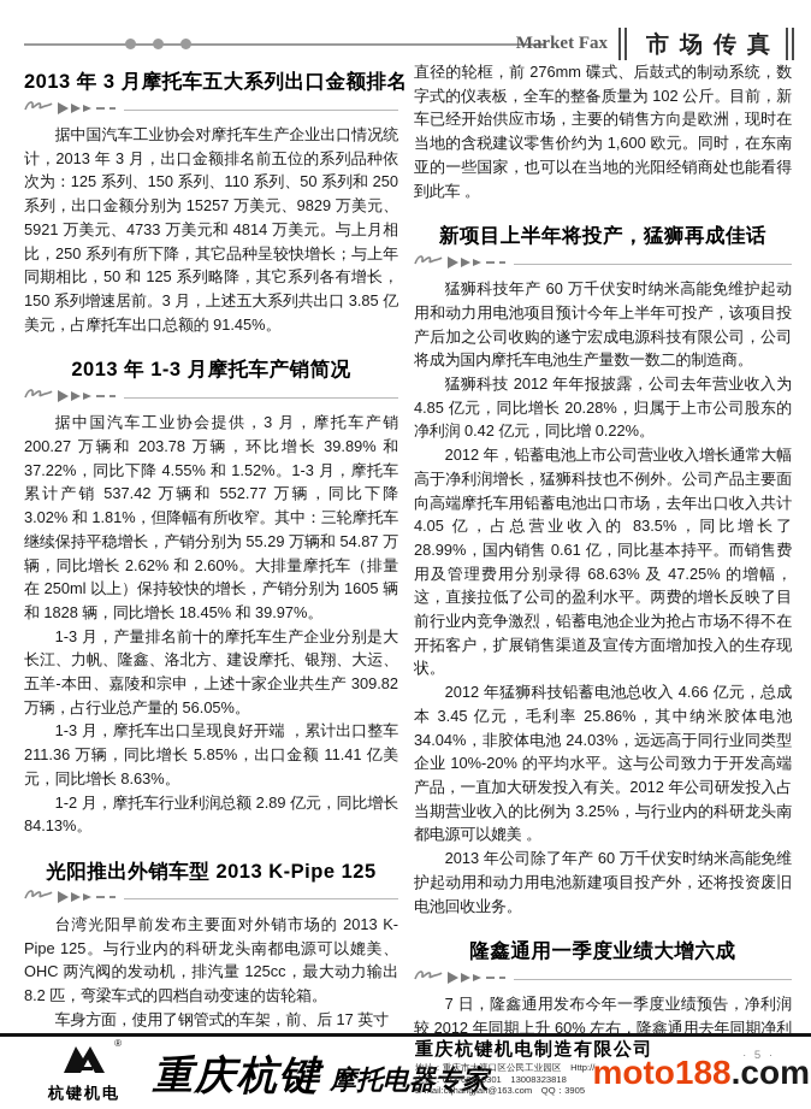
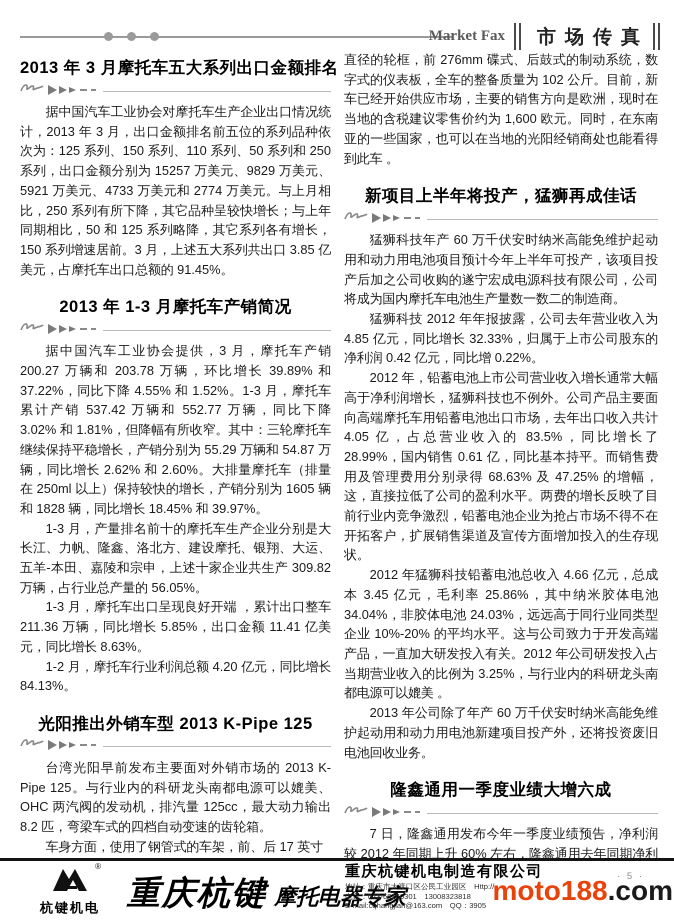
  Market Fax
  市场传真
  2013 年 3 月摩托车五大系列出口金额排名
- 据中国汽车工业协会对摩托车生产企业出口情况统计，2013 年 3 月，出口金额排名前五位的系列品种依次为：125 系列、150 系列、110 系列、50 系列和 250 系列，出口金额分别为 15257 万美元、9829 万美元、5921 万美元、4733 万美元和 4814 万美元。与上月相比，250 系列有所下降，其它品种呈较快增长；与上年同期相比，50 和 125 系列略降，其它系列各有增长，150 系列增速居前。3 月，上述五大系列共出口 3.85 亿美元，占摩托车出口总额的 91.45%。
+ 据中国汽车工业协会对摩托车生产企业出口情况统计，2013 年 3 月，出口金额排名前五位的系列品种依次为：125 系列、150 系列、110 系列、50 系列和 250 系列，出口金额分别为 15257 万美元、9829 万美元、5921 万美元、4733 万美元和 2774 万美元。与上月相比，250 系列有所下降，其它品种呈较快增长；与上年同期相比，50 和 125 系列略降，其它系列各有增长，150 系列增速居前。3 月，上述五大系列共出口 3.85 亿美元，占摩托车出口总额的 91.45%。
  2013 年 1-3 月摩托车产销简况
  据中国汽车工业协会提供，3 月，摩托车产销 200.27 万辆和 203.78 万辆，环比增长 39.89% 和 37.22%，同比下降 4.55% 和 1.52%。1-3 月，摩托车累计产销 537.42 万辆和 552.77 万辆，同比下降 3.02% 和 1.81%，但降幅有所收窄。其中：三轮摩托车继续保持平稳增长，产销分别为 55.29 万辆和 54.87 万辆，同比增长 2.62% 和 2.60%。大排量摩托车（排量在 250ml 以上）保持较快的增长，产销分别为 1605 辆和 1828 辆，同比增长 18.45% 和 39.97%。
  1-3 月，产量排名前十的摩托车生产企业分别是大长江、力帆、隆鑫、洛北方、建设摩托、银翔、大运、五羊-本田、嘉陵和宗申，上述十家企业共生产 309.82 万辆，占行业总产量的 56.05%。
  1-3 月，摩托车出口呈现良好开端 ，累计出口整车 211.36 万辆，同比增长 5.85%，出口金额 11.41 亿美元，同比增长 8.63%。
- 1-2 月，摩托车行业利润总额 2.89 亿元，同比增长 84.13%。
+ 1-2 月，摩托车行业利润总额 4.20 亿元，同比增长 84.13%。
  光阳推出外销车型 2013 K-Pipe 125
  台湾光阳早前发布主要面对外销市场的 2013 K-Pipe 125。与行业内的科研龙头南都电源可以媲美、OHC 两汽阀的发动机，排汽量 125cc，最大动力输出 8.2 匹，弯梁车式的四档自动变速的齿轮箱。
  车身方面，使用了钢管式的车架，前、后 17 英寸
  直径的轮框，前 276mm 碟式、后鼓式的制动系统，数字式的仪表板，全车的整备质量为 102 公斤。目前，新车已经开始供应市场，主要的销售方向是欧洲，现时在当地的含税建议零售价约为 1,600 欧元。同时，在东南亚的一些国家，也可以在当地的光阳经销商处也能看得到此车 。
  新项目上半年将投产，猛狮再成佳话
  猛狮科技年产 60 万千伏安时纳米高能免维护起动用和动力用电池项目预计今年上半年可投产，该项目投产后加之公司收购的遂宁宏成电源科技有限公司，公司将成为国内摩托车电池生产量数一数二的制造商。
- 猛狮科技 2012 年年报披露，公司去年营业收入为 4.85 亿元，同比增长 20.28%，归属于上市公司股东的净利润 0.42 亿元，同比增 0.22%。
+ 猛狮科技 2012 年年报披露，公司去年营业收入为 4.85 亿元，同比增长 32.33%，归属于上市公司股东的净利润 0.42 亿元，同比增 0.22%。
  2012 年，铅蓄电池上市公司营业收入增长通常大幅高于净利润增长，猛狮科技也不例外。公司产品主要面向高端摩托车用铅蓄电池出口市场，去年出口收入共计 4.05 亿，占总营业收入的 83.5%，同比增长了 28.99%，国内销售 0.61 亿，同比基本持平。而销售费用及管理费用分别录得 68.63% 及 47.25% 的增幅，这，直接拉低了公司的盈利水平。两费的增长反映了目前行业内竞争激烈，铅蓄电池企业为抢占市场不得不在开拓客户，扩展销售渠道及宣传方面增加投入的生存现状。
  2012 年猛狮科技铅蓄电池总收入 4.66 亿元，总成本 3.45 亿元，毛利率 25.86%，其中纳米胶体电池 34.04%，非胶体电池 24.03%，远远高于同行业同类型企业 10%-20% 的平均水平。这与公司致力于开发高端产品，一直加大研发投入有关。2012 年公司研发投入占当期营业收入的比例为 3.25%，与行业内的科研龙头南都电源可以媲美 。
  2013 年公司除了年产 60 万千伏安时纳米高能免维护起动用和动力用电池新建项目投产外，还将投资废旧电池回收业务。
  隆鑫通用一季度业绩大增六成
  7 日，隆鑫通用发布今年一季度业绩预告，净利润较 2012 年同期上升 60% 左右，隆鑫通用去年同期净利
  ®
  杭键机电
  重庆杭键 摩托电器专家
  重庆杭键机电制造有限公司
  地址：重庆市大渡口区公民工业园区 Http://
  电话：023-68150301 13008323818
  E-mail:cqhangjian@163.com QQ：3905
  · 5 ·
  moto188.com
